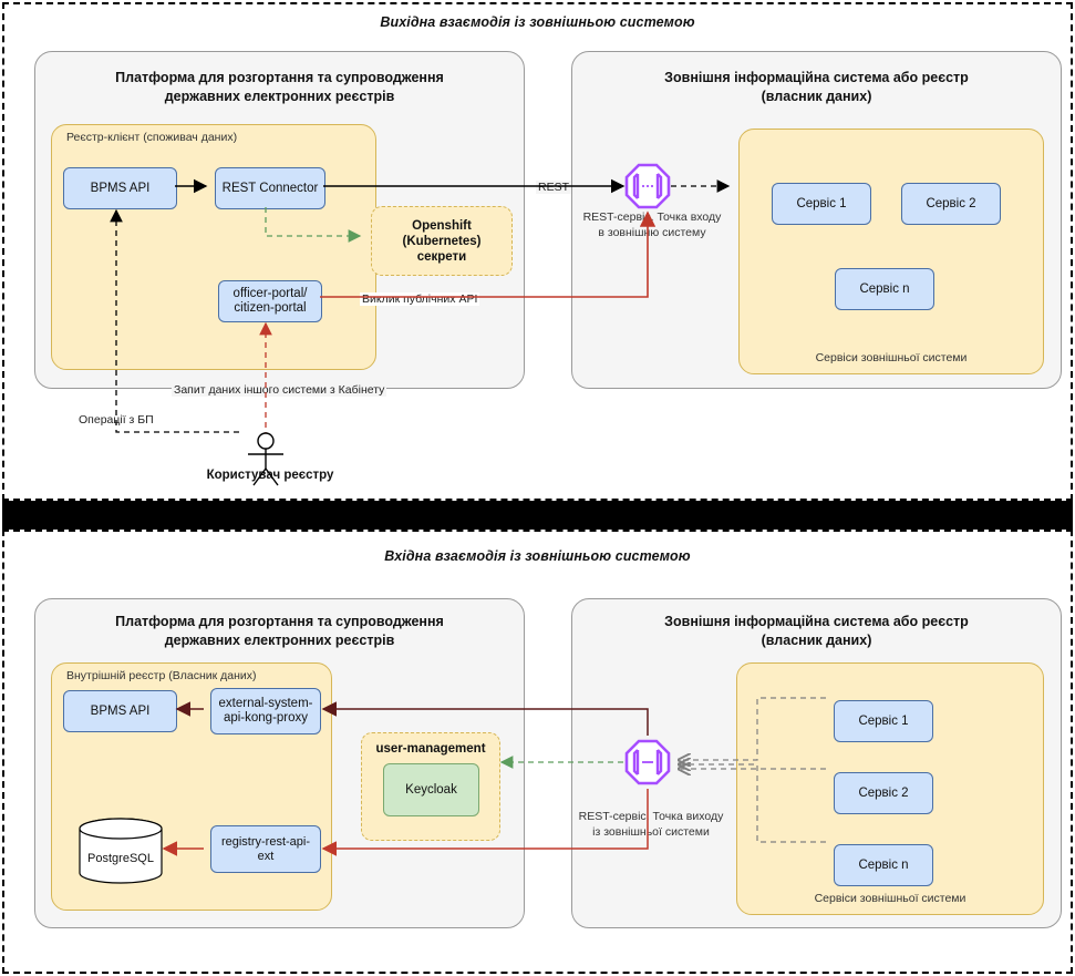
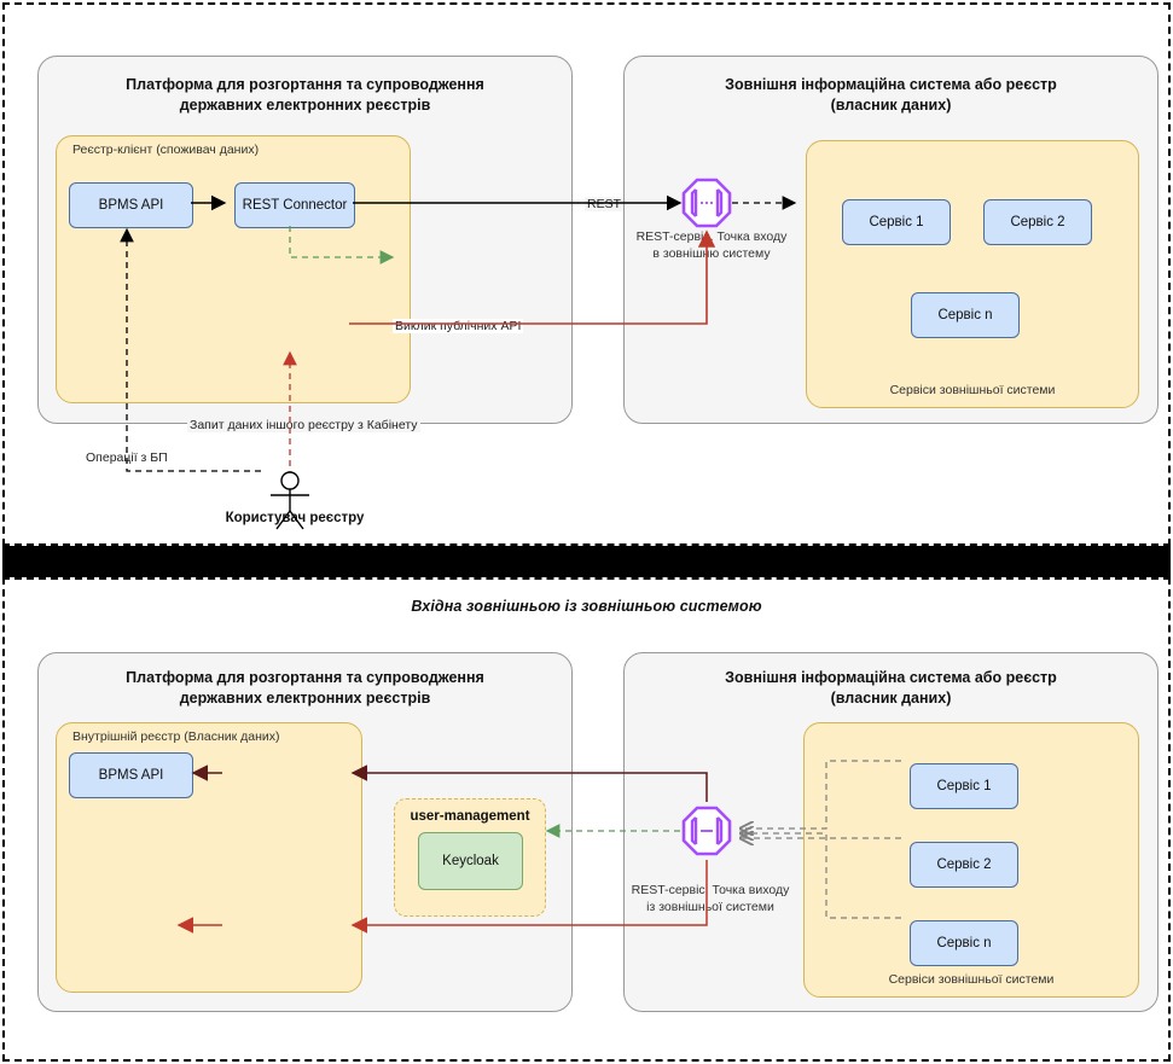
- Вихідна взаємодія із зовнішньою системою
  Платформа для розгортання та супроводження
  державних електронних реєстрів
  Реєстр-клієнт (споживач даних)
  BPMS API
  REST Connector
- officer-portal/
- citizen-portal
- Openshift (Kubernetes)
- секрети
  Зовнішня інформаційна система або реєстр
  (власник даних)
  Сервіси зовнішньої системи
  Сервіс 1
  Сервіс 2
  Сервіс n
  REST
  REST-серві. Точка входу
  в зовнішю систему
  Виклик публічних API
- Запит даних іншого системи з Кабінету
+ Запит даних іншого реєстру з Кабінету
  Операії з БП
  Користувач реєстру
- Вхідна взаємодія із зовнішньою системою
+ Вхідна зовнішньою із зовнішньою системою
  Платформа для розгортання та супроводження
  державних електронних реєстрів
  Внутрішній реєстр (Власник даних)
  BPMS API
- external-system-
- api-kong-proxy
  user-management
  Keycloak
- registry-rest-api-ext
- PostgreSQL
  Зовнішня інформаційна система або реєстр
  (власник даних)
  Сервіси зовнішньої системи
  Сервіс 1
  Сервіс 2
  Сервіс n
  REST-сервіс Точка виходу
  із зовнішньої системи
